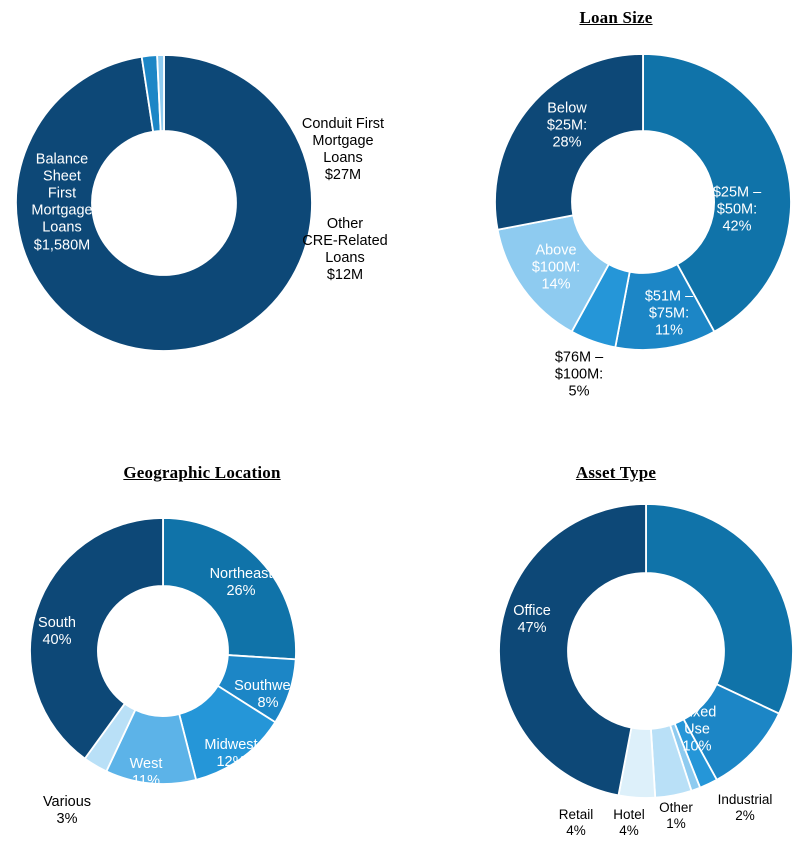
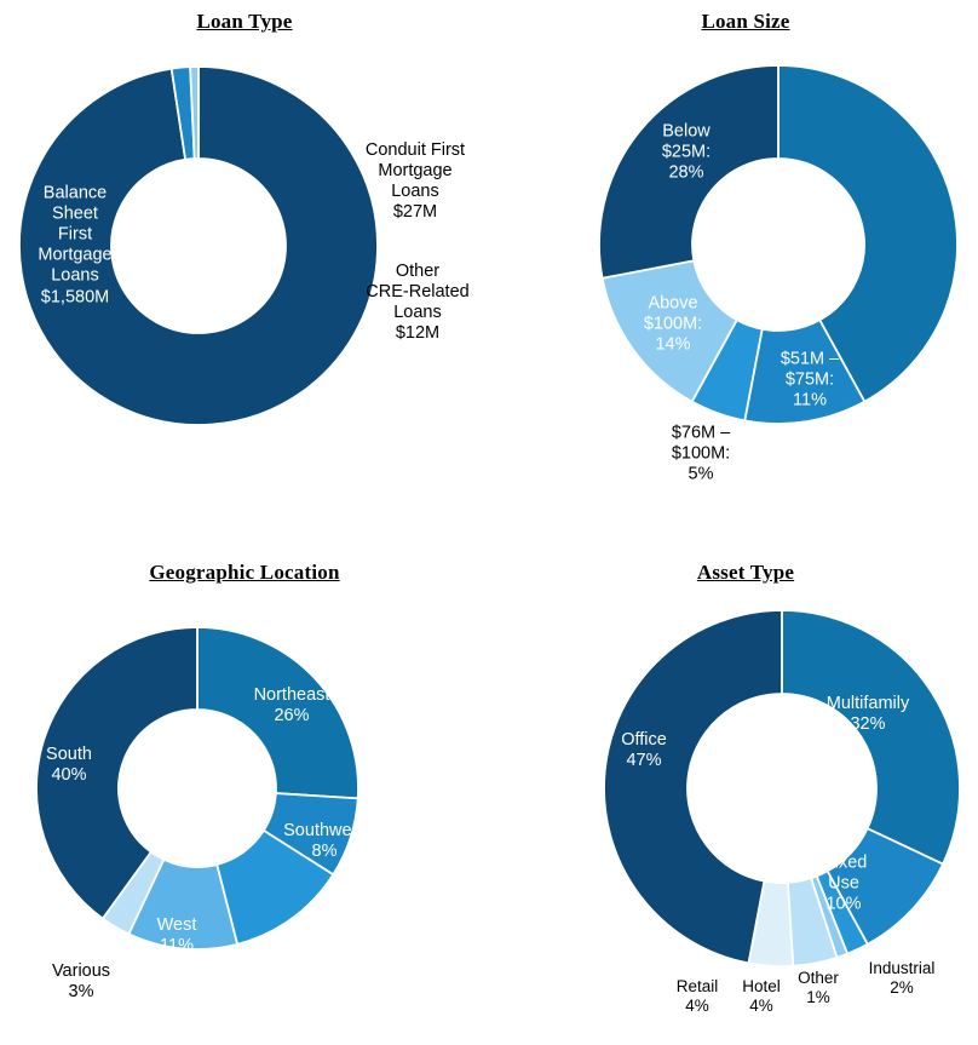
+ Loan Type
  Balance
  Sheet
  First
  Mortgage
  Loans
  $1,580M
  Conduit First
  Mortgage
  Loans
  $27M
  Other
  CRE-Related
  Loans
  $12M
  Loan Size
- $25M –
- $50M:
- 42%
  $51M –
  $75M:
  11%
  $76M –
  $100M:
  5%
  Above
  $100M:
  14%
  Below
  $25M:
  28%
  Geographic Location
  Northeast
  26%
  Southwest
  8%
- Midwest
- 12%
  West
  11%
  Various
  3%
  South
  40%
  Asset Type
+ Multifamily
+ 32%
  Mixed
  Use
  10%
  Industrial
  2%
  Other
  1%
  Hotel
  4%
  Retail
  4%
  Office
  47%
